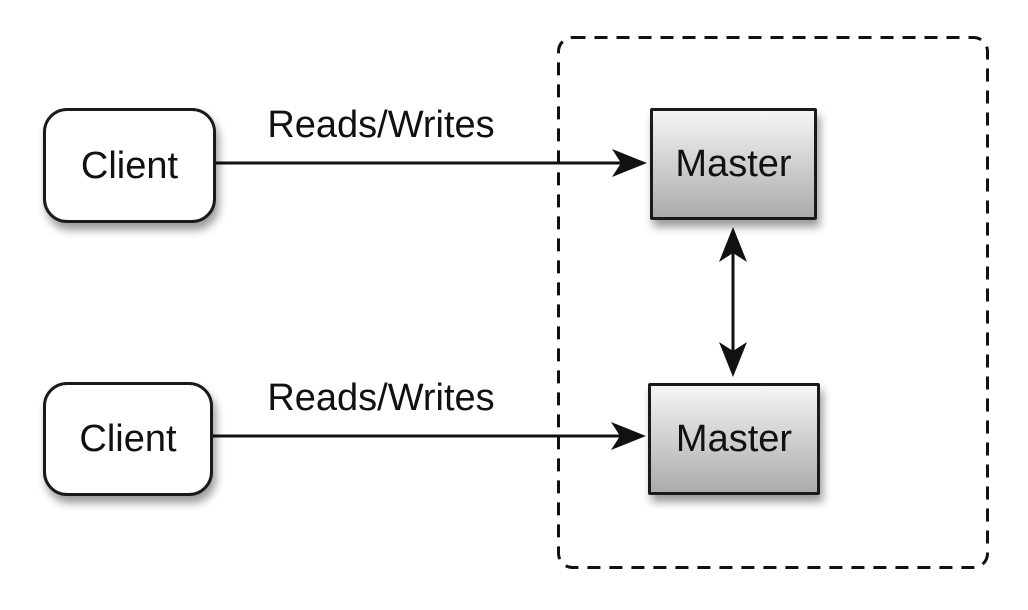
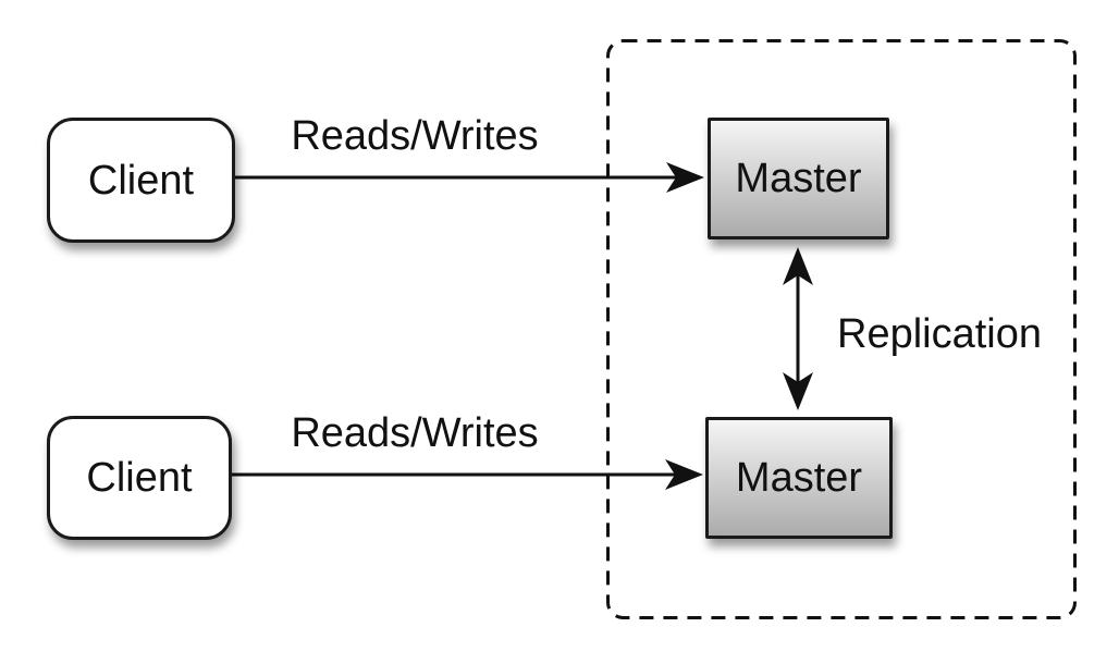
  Client
  Client
  Master
  Master
  Reads/Writes
  Reads/Writes
+ Replication
